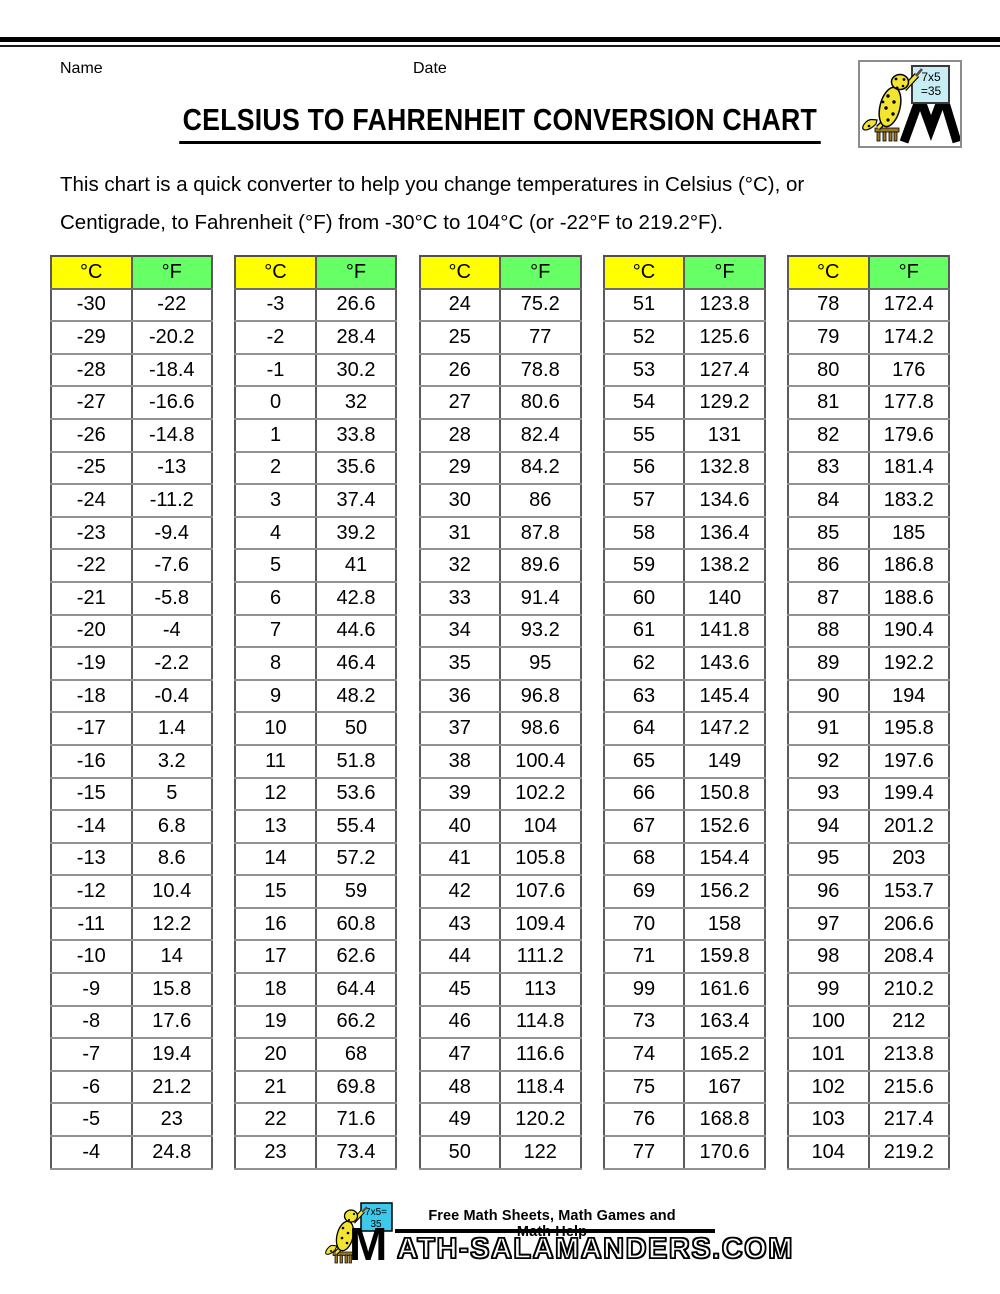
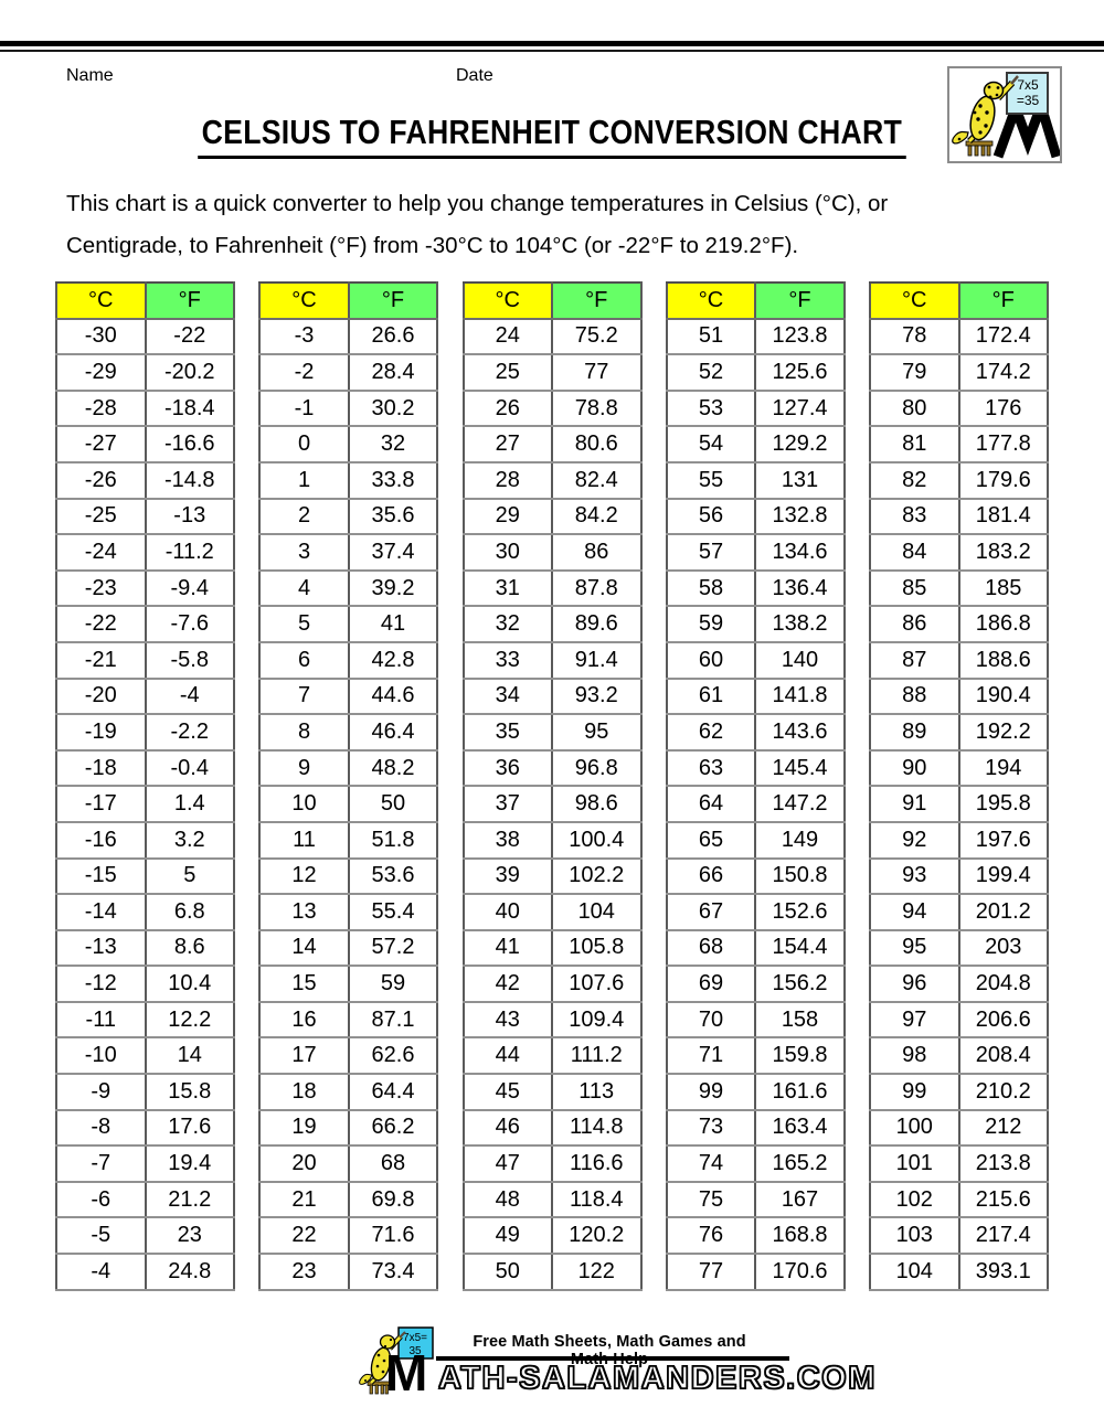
  Name
  Date
  7x5
  =35
  CELSIUS TO FAHRENHEIT CONVERSION CHART
  This chart is a quick converter to help you change temperatures in Celsius (°C), or
  Centigrade, to Fahrenheit (°F) from -30°C to 104°C (or -22°F to 219.2°F).
  °C	°F
  -30	-22
  -29	-20.2
  -28	-18.4
  -27	-16.6
  -26	-14.8
  -25	-13
  -24	-11.2
  -23	-9.4
  -22	-7.6
  -21	-5.8
  -20	-4
  -19	-2.2
  -18	-0.4
  -17	1.4
  -16	3.2
  -15	5
  -14	6.8
  -13	8.6
  -12	10.4
  -11	12.2
  -10	14
  -9	15.8
  -8	17.6
  -7	19.4
  -6	21.2
  -5	23
  -4	24.8
  °C	°F
  -3	26.6
  -2	28.4
  -1	30.2
  0	32
  1	33.8
  2	35.6
  3	37.4
  4	39.2
  5	41
  6	42.8
  7	44.6
  8	46.4
  9	48.2
  10	50
  11	51.8
  12	53.6
  13	55.4
  14	57.2
  15	59
- 16	60.8
+ 16	87.1
  17	62.6
  18	64.4
  19	66.2
  20	68
  21	69.8
  22	71.6
  23	73.4
  °C	°F
  24	75.2
  25	77
  26	78.8
  27	80.6
  28	82.4
  29	84.2
  30	86
  31	87.8
  32	89.6
  33	91.4
  34	93.2
  35	95
  36	96.8
  37	98.6
  38	100.4
  39	102.2
  40	104
  41	105.8
  42	107.6
  43	109.4
  44	111.2
  45	113
  46	114.8
  47	116.6
  48	118.4
  49	120.2
  50	122
  °C	°F
  51	123.8
  52	125.6
  53	127.4
  54	129.2
  55	131
  56	132.8
  57	134.6
  58	136.4
  59	138.2
  60	140
  61	141.8
  62	143.6
  63	145.4
  64	147.2
  65	149
  66	150.8
  67	152.6
  68	154.4
  69	156.2
  70	158
  71	159.8
  99	161.6
  73	163.4
  74	165.2
  75	167
  76	168.8
  77	170.6
  °C	°F
  78	172.4
  79	174.2
  80	176
  81	177.8
  82	179.6
  83	181.4
  84	183.2
  85	185
  86	186.8
  87	188.6
  88	190.4
  89	192.2
  90	194
  91	195.8
  92	197.6
  93	199.4
  94	201.2
  95	203
- 96	153.7
+ 96	204.8
  97	206.6
  98	208.4
  99	210.2
  100	212
  101	213.8
  102	215.6
  103	217.4
- 104	219.2
+ 104	393.1
  7x5=
  35
  Free Math Sheets, Math Games and
  M
  ATH-SALAMANDERS.COM
